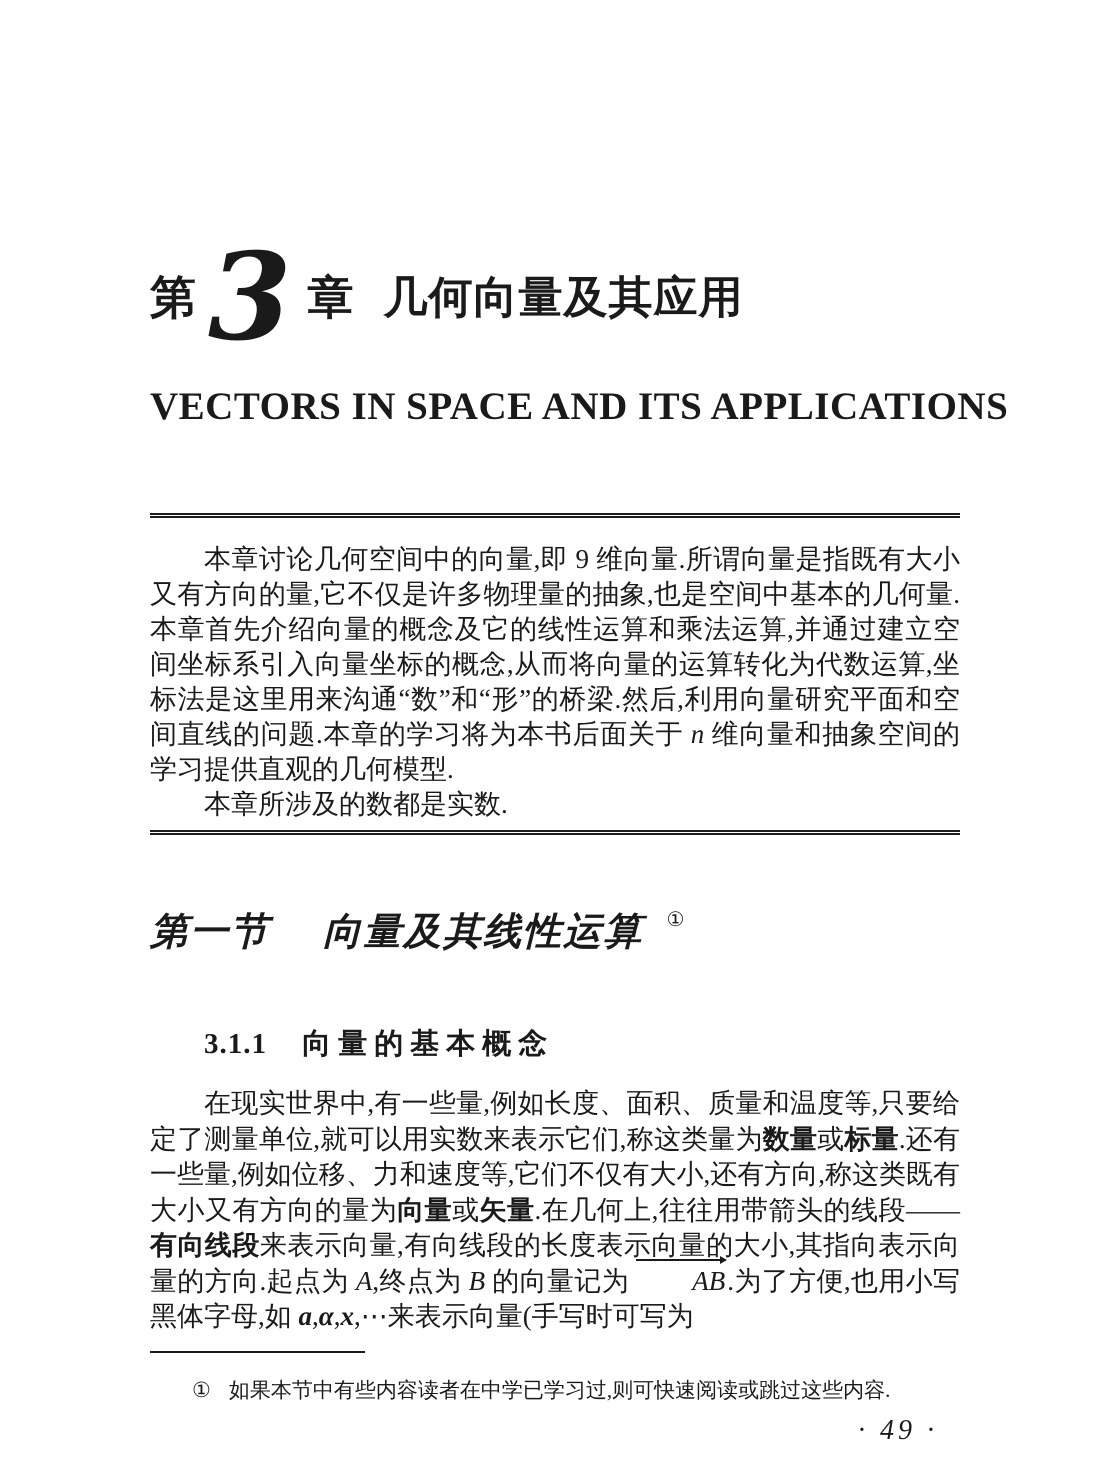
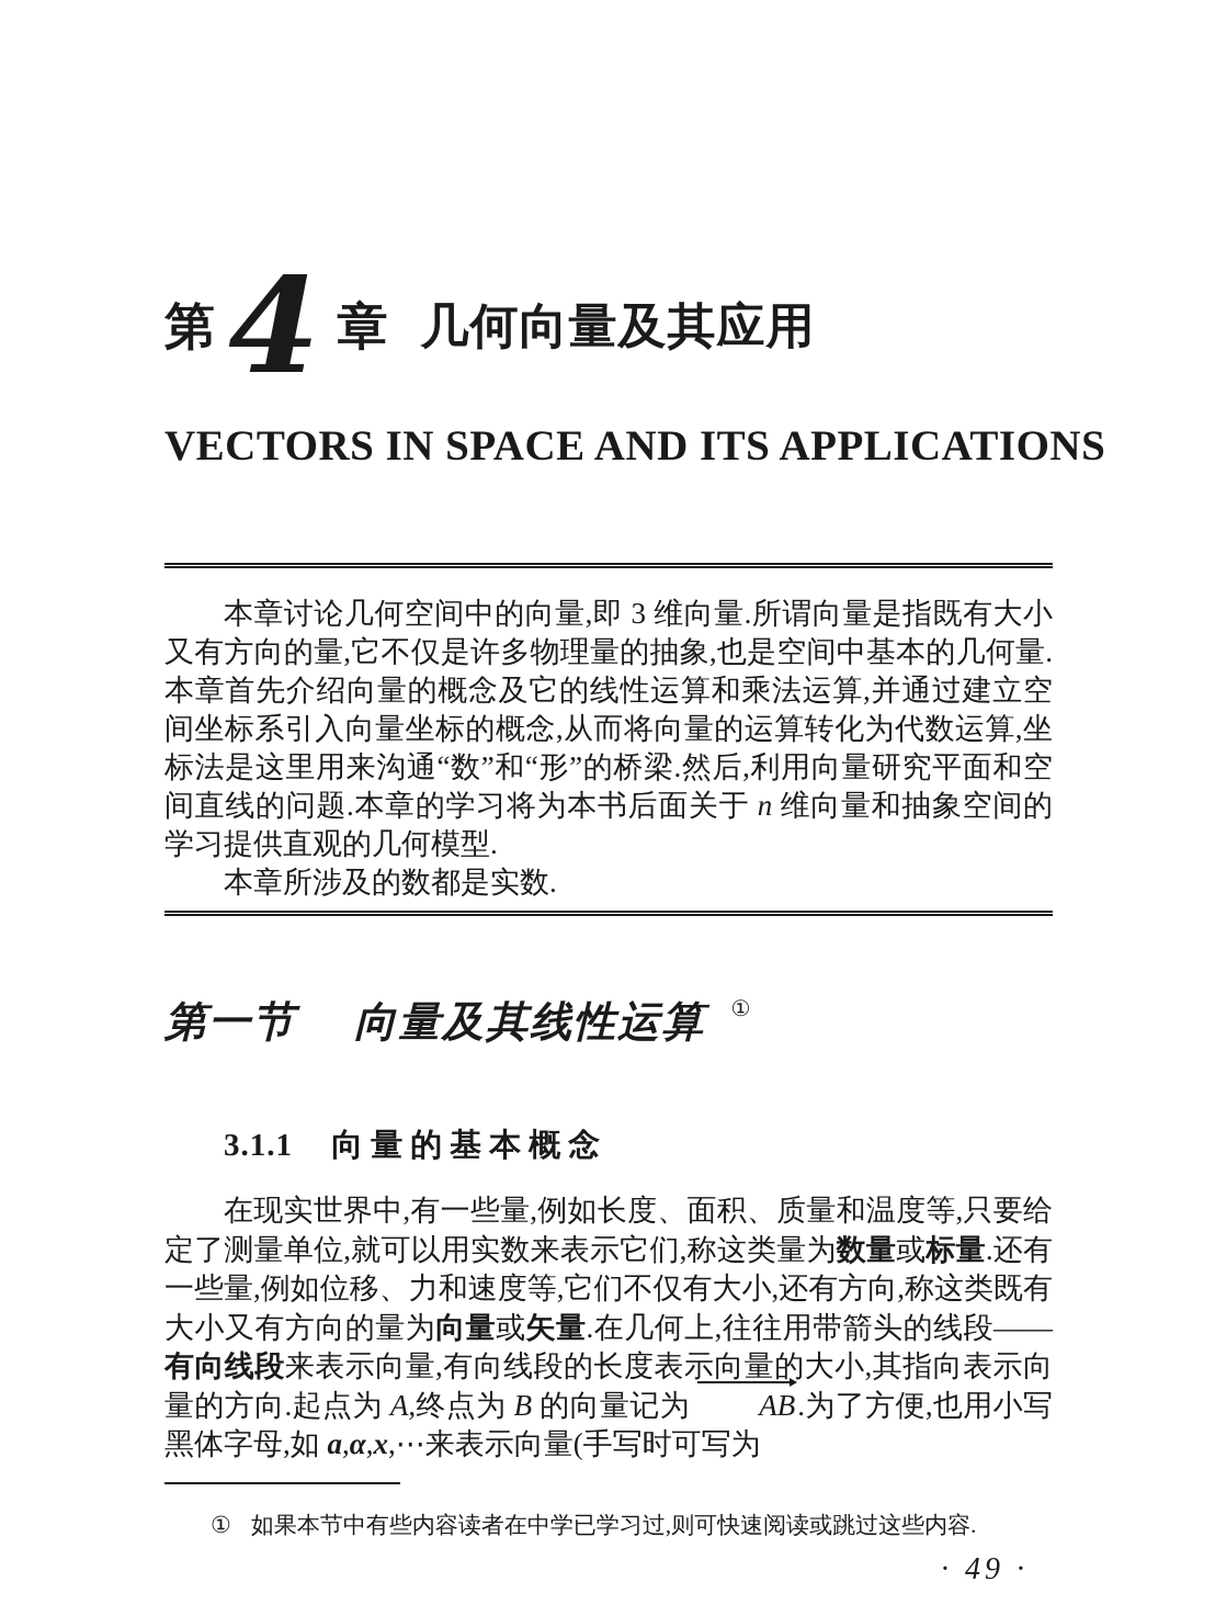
  第
- 3
+ 4
  章
  几何向量及其应用
  VECTORS IN SPACE AND ITS APPLICATIONS
- 本章讨论几何空间中的向量,即 9 维向量.所谓向量是指既有大小又有方向的量,它不仅是许多物理量的抽象,也是空间中基本的几何量.本章首先介绍向量的概念及它的线性运算和乘法运算,并通过建立空间坐标系引入向量坐标的概念,从而将向量的运算转化为代数运算,坐标法是这里用来沟通“数”和“形”的桥梁.然后,利用向量研究平面和空间直线的问题.本章的学习将为本书后面关于 n 维向量和抽象空间的学习提供直观的几何模型.
+ 本章讨论几何空间中的向量,即 3 维向量.所谓向量是指既有大小又有方向的量,它不仅是许多物理量的抽象,也是空间中基本的几何量.本章首先介绍向量的概念及它的线性运算和乘法运算,并通过建立空间坐标系引入向量坐标的概念,从而将向量的运算转化为代数运算,坐标法是这里用来沟通“数”和“形”的桥梁.然后,利用向量研究平面和空间直线的问题.本章的学习将为本书后面关于 n 维向量和抽象空间的学习提供直观的几何模型.
  本章所涉及的数都是实数.
  第一节 向量及其线性运算 ①
  3.1.1 向量的基本概念
  在现实世界中,有一些量,例如长度、面积、质量和温度等,只要给定了测量单位,就可以用实数来表示它们,称这类量为数量或标量.还有一些量,例如位移、力和速度等,它们不仅有大小,还有方向,称这类既有大小又有方向的量为向量或矢量.在几何上,往往用带箭头的线段——有向线段来表示向量,有向线段的长度表示向量的大小,其指向表示向量的方向.起点为 A,终点为 B 的向量记为 AB.为了方便,也用小写黑体字母,如 a,α,x,⋯来表示向量(手写时可写为
  ① 如果本节中有些内容读者在中学已学习过,则可快速阅读或跳过这些内容.
  · 49 ·
